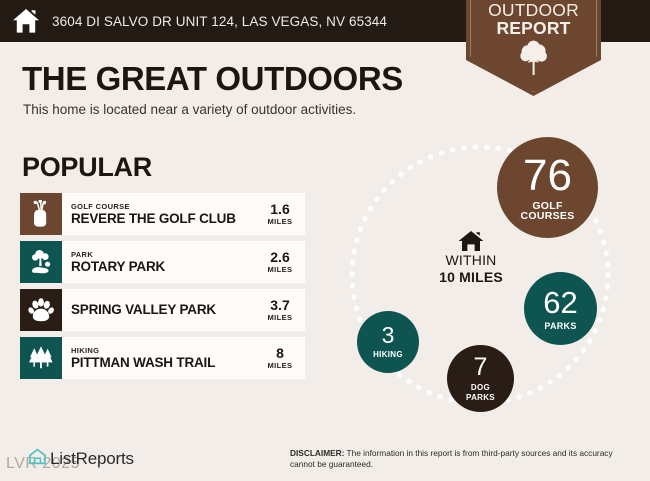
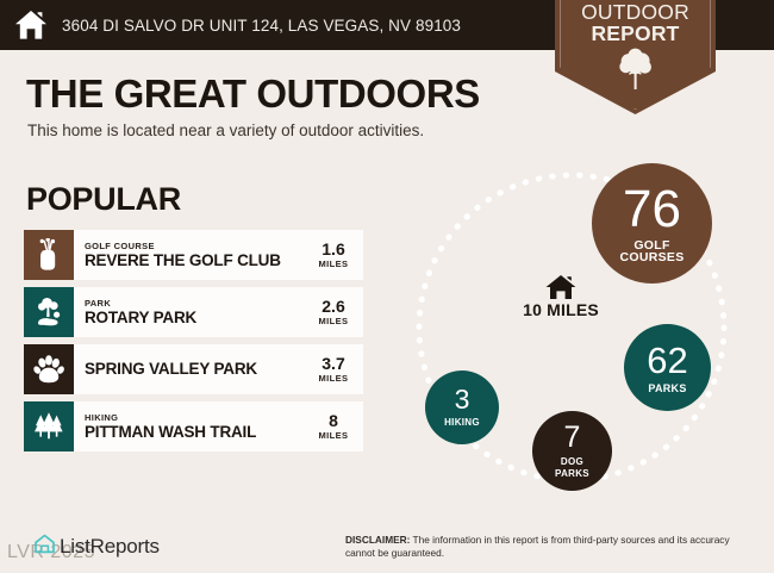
- 3604 DI SALVO DR UNIT 124, LAS VEGAS, NV 65344
+ 3604 DI SALVO DR UNIT 124, LAS VEGAS, NV 89103
  OUTDOOR
  REPORT
  THE GREAT OUTDOORS
  This home is located near a variety of outdoor activities.
  POPULAR
  GOLF COURSE
  REVERE THE GOLF CLUB
  1.6
  MILES
  PARK
  ROTARY PARK
  2.6
  MILES
  SPRING VALLEY PARK
  3.7
  MILES
  HIKING
  PITTMAN WASH TRAIL
  8
  MILES
  76
  GOLF
  COURSES
  62
  PARKS
  7
  DOG
  PARKS
  3
  HIKING
- WITHIN
  10 MILES
  LV 2025
  ListReports
  DISCLAIMER: The information in this report is from third-party sources and its accuracy cannot be guaranteed.
